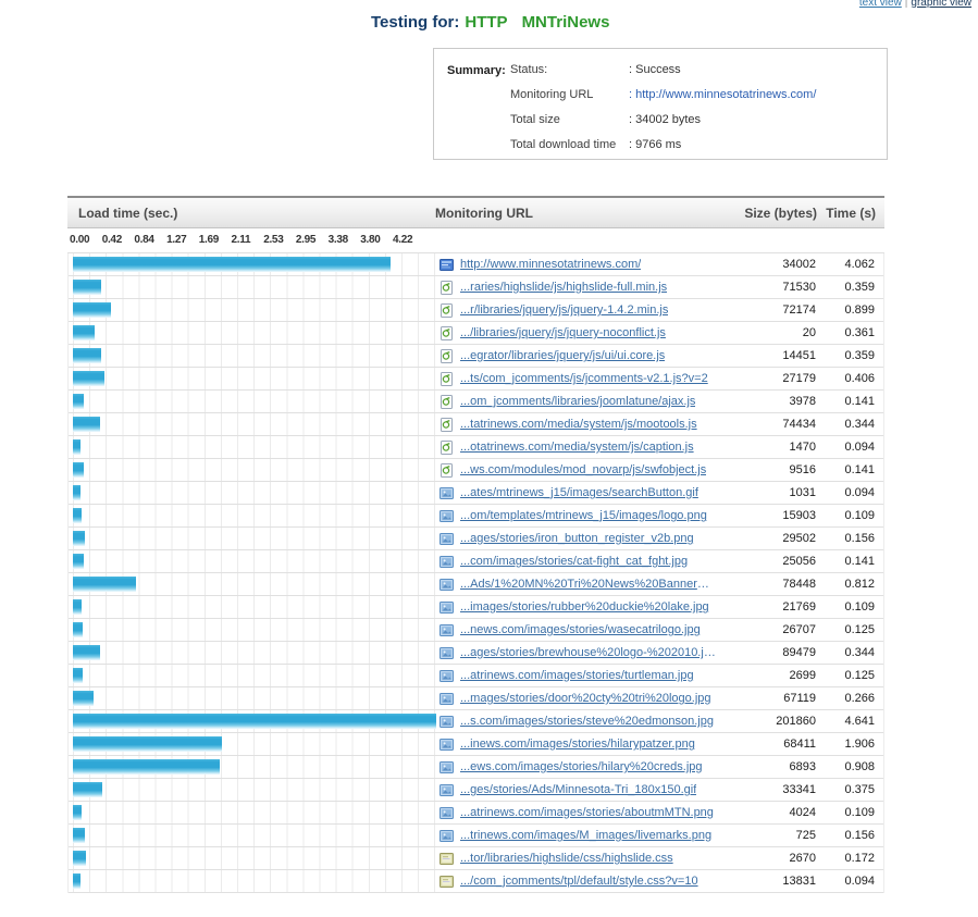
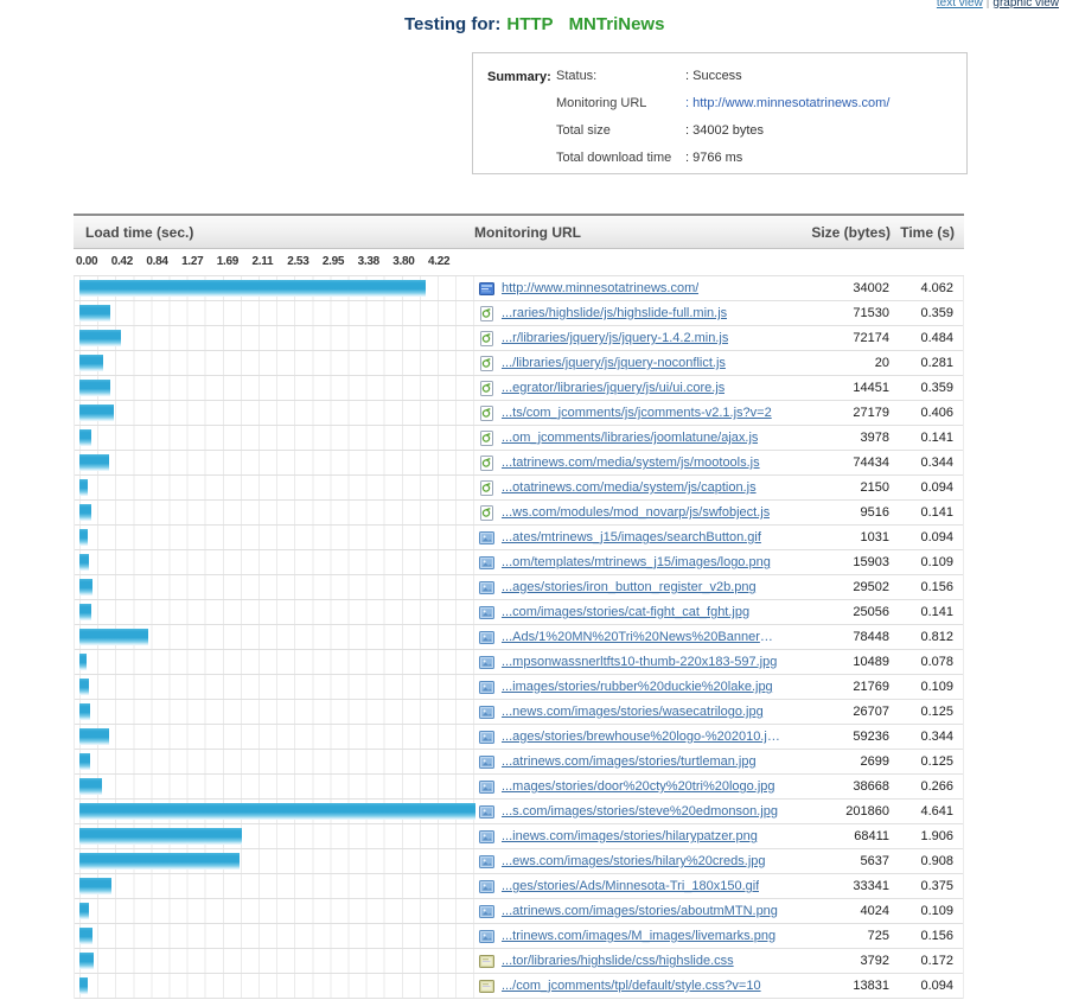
  text view | graphic view
  Testing for: HTTP MNTriNews
  Summary:
  Status: : Success
  Monitoring URL : http://www.minnesotatrinews.com/
  Total size : 34002 bytes
  Total download time : 9766 ms
  Load time (sec.)
  Monitoring URL
  Size (bytes)
  Time (s)
  0.00
  0.42
  0.84
  1.27
  1.69
  2.11
  2.53
  2.95
  3.38
  3.80
  4.22
  http://www.minnesotatrinews.com/
  34002
  4.062
  ...raries/highslide/js/highslide-full.min.js
  71530
  0.359
  ...r/libraries/jquery/js/jquery-1.4.2.min.js
  72174
- 0.899
+ 0.484
  .../libraries/jquery/js/jquery-noconflict.js
  20
- 0.361
+ 0.281
  ...egrator/libraries/jquery/js/ui/ui.core.js
  14451
  0.359
  ...ts/com_jcomments/js/jcomments-v2.1.js?v=2
  27179
  0.406
  ...om_jcomments/libraries/joomlatune/ajax.js
  3978
  0.141
  ...tatrinews.com/media/system/js/mootools.js
  74434
  0.344
  ...otatrinews.com/media/system/js/caption.js
- 1470
+ 2150
  0.094
  ...ws.com/modules/mod_novarp/js/swfobject.js
  9516
  0.141
  ...ates/mtrinews_j15/images/searchButton.gif
  1031
  0.094
  ...om/templates/mtrinews_j15/images/logo.png
  15903
  0.109
  ...ages/stories/iron_button_register_v2b.png
  29502
  0.156
  ...com/images/stories/cat-fight_cat_fght.jpg
  25056
  0.141
  ...Ads/1%20MN%20Tri%20News%20Banner%2
  78448
  0.812
+ ...mpsonwassnerltfts10-thumb-220x183-597.jpg
+ 10489
+ 0.078
  ...images/stories/rubber%20duckie%20lake.jpg
  21769
  0.109
  ...news.com/images/stories/wasecatrilogo.jpg
  26707
  0.125
  ...ages/stories/brewhouse%20logo-%202010.jpg
- 89479
+ 59236
  0.344
  ...atrinews.com/images/stories/turtleman.jpg
  2699
  0.125
  ...mages/stories/door%20cty%20tri%20logo.jpg
- 67119
+ 38668
  0.266
  ...s.com/images/stories/steve%20edmonson.jpg
  201860
  4.641
  ...inews.com/images/stories/hilarypatzer.png
  68411
  1.906
  ...ews.com/images/stories/hilary%20creds.jpg
- 6893
+ 5637
  0.908
  ...ges/stories/Ads/Minnesota-Tri_180x150.gif
  33341
  0.375
  ...atrinews.com/images/stories/aboutmMTN.png
  4024
  0.109
  ...trinews.com/images/M_images/livemarks.png
  725
  0.156
  ...tor/libraries/highslide/css/highslide.css
- 2670
+ 3792
  0.172
  .../com_jcomments/tpl/default/style.css?v=10
  13831
  0.094
